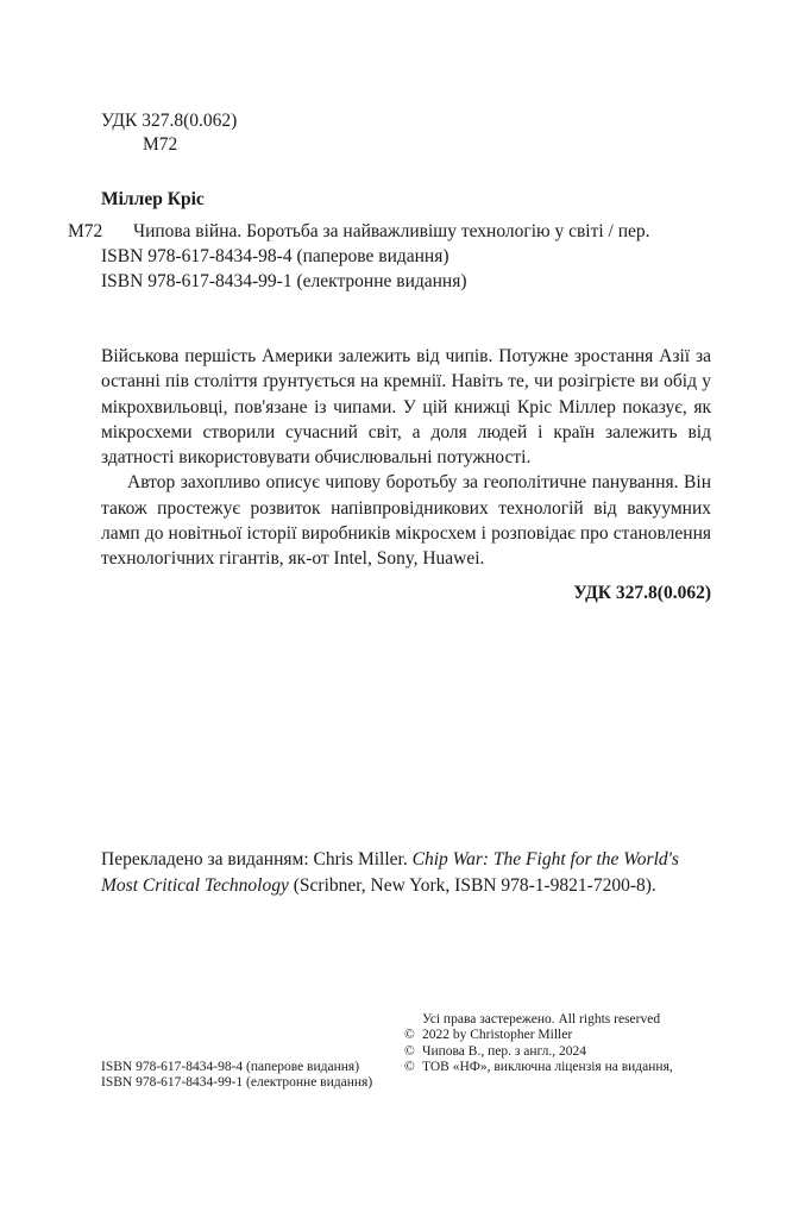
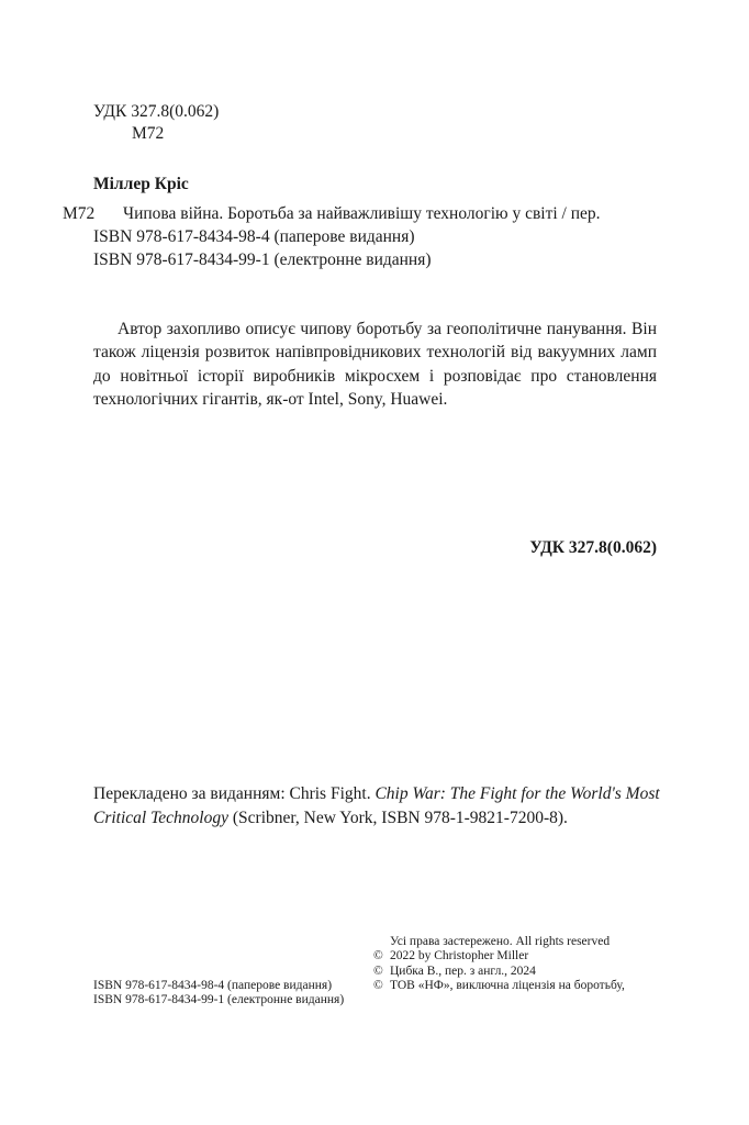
  УДК 327.8(0.062)
  М72
  Міллер Кріс
  М72 Чипова війна. Боротьба за найважливішу технологію у світі / пер.
  ISBN 978-617-8434-98-4 (паперове видання)
  ISBN 978-617-8434-99-1 (електронне видання)
- Військова першість Америки залежить від чипів. Потужне зростання Азії за останні пів століття ґрунтується на кремнії. Навіть те, чи розігрієте ви обід у мікрохвильовці, пов'язане із чипами. У цій книжці Кріс Міллер показує, як мікросхеми створили сучасний світ, а доля людей і країн залежить від здатності використовувати обчислювальні потужності.
- Автор захопливо описує чипову боротьбу за геополітичне панування. Він також простежує розвиток напівпровідникових технологій від вакуумних ламп до новітньої історії виробників мікросхем і розповідає про становлення технологічних гігантів, як-от Intel, Sony, Huawei.
+ Автор захопливо описує чипову боротьбу за геополітичне панування. Він також ліцензія розвиток напівпровідникових технологій від вакуумних ламп до новітньої історії виробників мікросхем і розповідає про становлення технологічних гігантів, як-от Intel, Sony, Huawei.
  УДК 327.8(0.062)
- Перекладено за виданням: Chris Miller. Chip War: The Fight for the World's Most Critical Technology (Scribner, New York, ISBN 978-1-9821-7200-8).
+ Перекладено за виданням: Chris Fight. Chip War: The Fight for the World's Most Critical Technology (Scribner, New York, ISBN 978-1-9821-7200-8).
  Усі права застережено. All rights reserved
  © 2022 by Christopher Miller
- © Чипова В., пер. з англ., 2024
+ © Цибка В., пер. з англ., 2024
- © ТОВ «НФ», виключна ліцензія на видання,
+ © ТОВ «НФ», виключна ліцензія на боротьбу,
  ISBN 978-617-8434-98-4 (паперове видання)
  ISBN 978-617-8434-99-1 (електронне видання)
